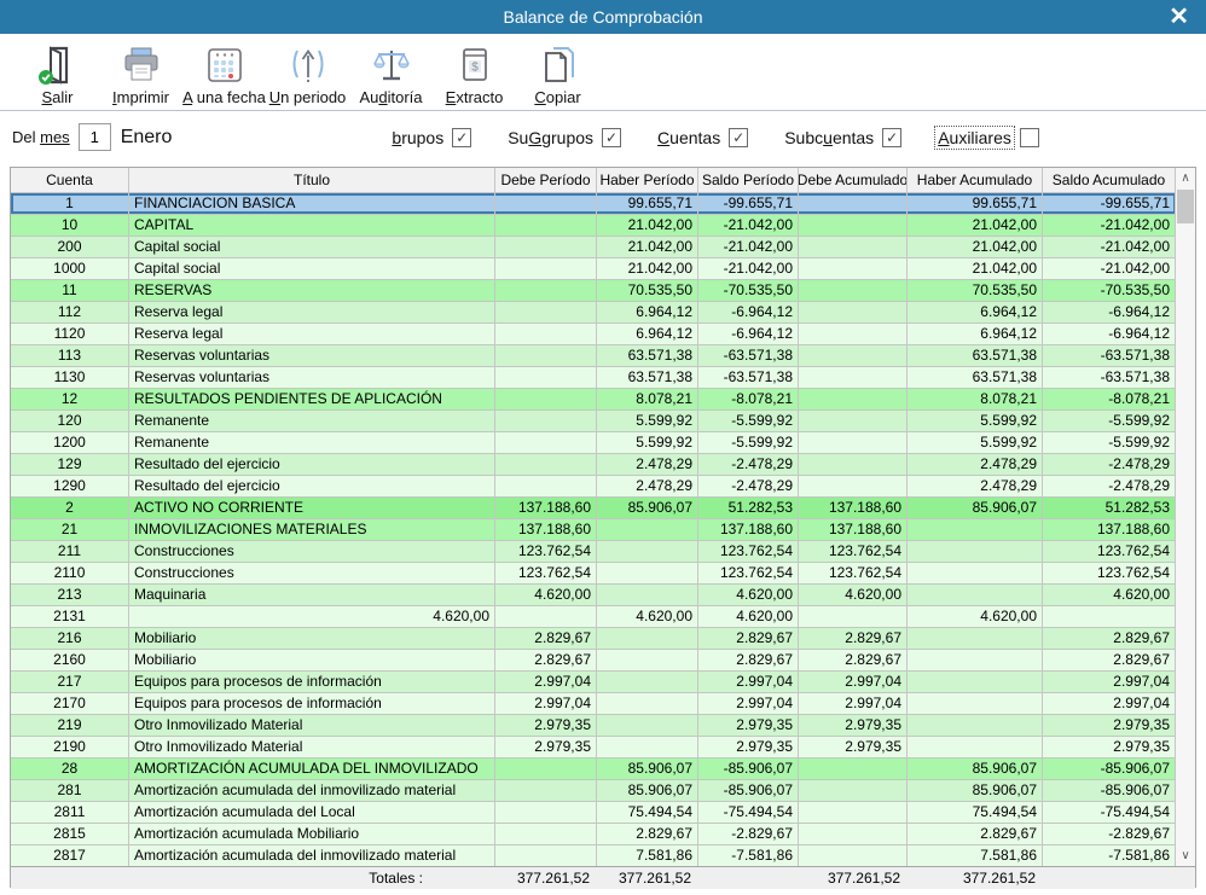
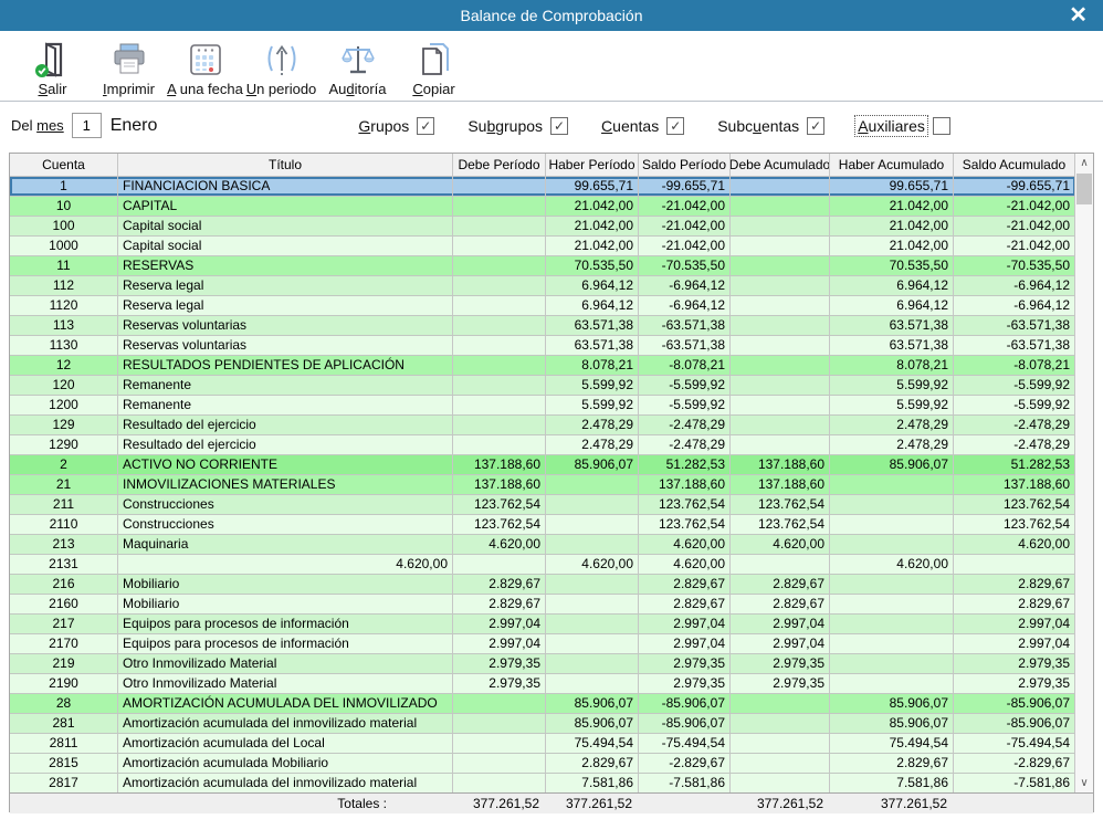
  Balance de Comprobación
  ✕
  Salir
  Imprimir
  A una fecha
  Un periodo
  Auditoría
- $
- Extracto
  Copiar
  Del mes
  1
  Enero
- brupos
+ Grupos
  ✓
- SuGgrupos
+ Subgrupos
  ✓
  Cuentas
  ✓
  Subcuentas
  ✓
  Auxiliares
  Cuenta
  Título
  Debe Período
  Haber Período
  Saldo Período
  Debe Acumulado
  Haber Acumulado
  Saldo Acumulado
  1
  FINANCIACION BASICA
  99.655,71
  -99.655,71
  99.655,71
  -99.655,71
  10
  CAPITAL
  21.042,00
  -21.042,00
  21.042,00
  -21.042,00
- 200
+ 100
  Capital social
  21.042,00
  -21.042,00
  21.042,00
  -21.042,00
  1000
  Capital social
  21.042,00
  -21.042,00
  21.042,00
  -21.042,00
  11
  RESERVAS
  70.535,50
  -70.535,50
  70.535,50
  -70.535,50
  112
  Reserva legal
  6.964,12
  -6.964,12
  6.964,12
  -6.964,12
  1120
  Reserva legal
  6.964,12
  -6.964,12
  6.964,12
  -6.964,12
  113
  Reservas voluntarias
  63.571,38
  -63.571,38
  63.571,38
  -63.571,38
  1130
  Reservas voluntarias
  63.571,38
  -63.571,38
  63.571,38
  -63.571,38
  12
  RESULTADOS PENDIENTES DE APLICACIÓN
  8.078,21
  -8.078,21
  8.078,21
  -8.078,21
  120
  Remanente
  5.599,92
  -5.599,92
  5.599,92
  -5.599,92
  1200
  Remanente
  5.599,92
  -5.599,92
  5.599,92
  -5.599,92
  129
  Resultado del ejercicio
  2.478,29
  -2.478,29
  2.478,29
  -2.478,29
  1290
  Resultado del ejercicio
  2.478,29
  -2.478,29
  2.478,29
  -2.478,29
  2
  ACTIVO NO CORRIENTE
  137.188,60
  85.906,07
  51.282,53
  137.188,60
  85.906,07
  51.282,53
  21
  INMOVILIZACIONES MATERIALES
  137.188,60
  137.188,60
  137.188,60
  137.188,60
  211
  Construcciones
  123.762,54
  123.762,54
  123.762,54
  123.762,54
  2110
  Construcciones
  123.762,54
  123.762,54
  123.762,54
  123.762,54
  213
  Maquinaria
  4.620,00
  4.620,00
  4.620,00
  4.620,00
  2131
  4.620,00
  4.620,00
  4.620,00
  4.620,00
  216
  Mobiliario
  2.829,67
  2.829,67
  2.829,67
  2.829,67
  2160
  Mobiliario
  2.829,67
  2.829,67
  2.829,67
  2.829,67
  217
  Equipos para procesos de información
  2.997,04
  2.997,04
  2.997,04
  2.997,04
  2170
  Equipos para procesos de información
  2.997,04
  2.997,04
  2.997,04
  2.997,04
  219
  Otro Inmovilizado Material
  2.979,35
  2.979,35
  2.979,35
  2.979,35
  2190
  Otro Inmovilizado Material
  2.979,35
  2.979,35
  2.979,35
  2.979,35
  28
  AMORTIZACIÓN ACUMULADA DEL INMOVILIZADO
  85.906,07
  -85.906,07
  85.906,07
  -85.906,07
  281
  Amortización acumulada del inmovilizado material
  85.906,07
  -85.906,07
  85.906,07
  -85.906,07
  2811
  Amortización acumulada del Local
  75.494,54
  -75.494,54
  75.494,54
  -75.494,54
  2815
  Amortización acumulada Mobiliario
  2.829,67
  -2.829,67
  2.829,67
  -2.829,67
  2817
  Amortización acumulada del inmovilizado material
  7.581,86
  -7.581,86
  7.581,86
  -7.581,86
  ∧
  ∨
  Totales :
  377.261,52
  377.261,52
  377.261,52
  377.261,52
